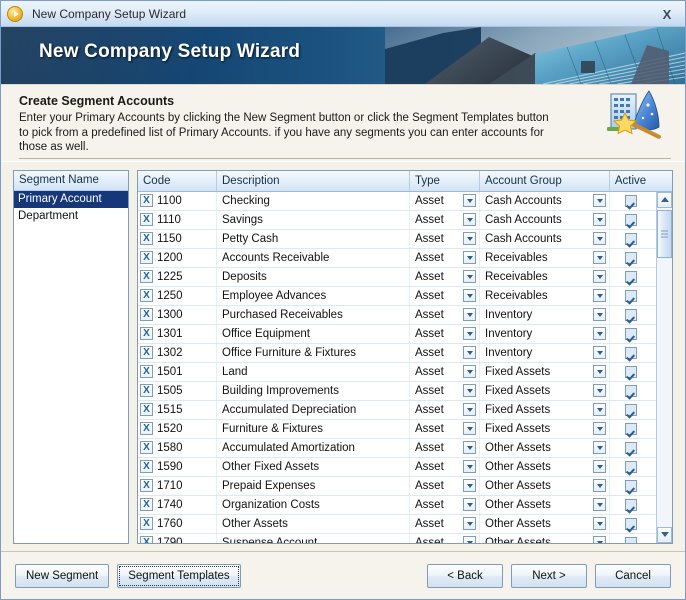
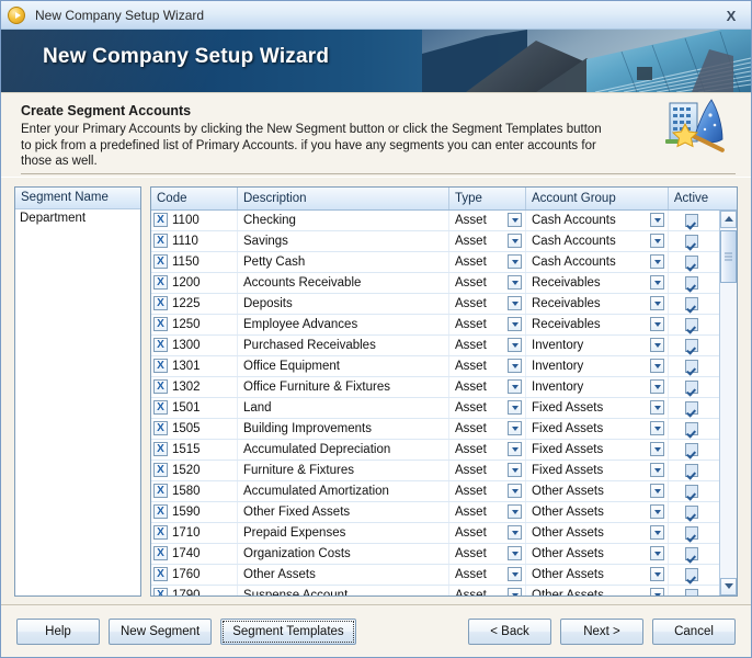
  New Company Setup Wizard
  X
  New Company Setup Wizard
  Create Segment Accounts
  Enter your Primary Accounts by clicking the New Segment button or click the Segment Templates button to pick from a predefined list of Primary Accounts. if you have any segments you can enter accounts for those as well.
  Segment Name
- Primary Account
  Department
  Code
  Description
  Type
  Account Group
  Active
  X
  1100
  Checking
  Asset
  Cash Accounts
  X
  1110
  Savings
  Asset
  Cash Accounts
  X
  1150
  Petty Cash
  Asset
  Cash Accounts
  X
  1200
  Accounts Receivable
  Asset
  Receivables
  X
  1225
  Deposits
  Asset
  Receivables
  X
  1250
  Employee Advances
  Asset
  Receivables
  X
  1300
  Purchased Receivables
  Asset
  Inventory
  X
  1301
  Office Equipment
  Asset
  Inventory
  X
  1302
  Office Furniture & Fixtures
  Asset
  Inventory
  X
  1501
  Land
  Asset
  Fixed Assets
  X
  1505
  Building Improvements
  Asset
  Fixed Assets
  X
  1515
  Accumulated Depreciation
  Asset
  Fixed Assets
  X
  1520
  Furniture & Fixtures
  Asset
  Fixed Assets
  X
  1580
  Accumulated Amortization
  Asset
  Other Assets
  X
  1590
  Other Fixed Assets
  Asset
  Other Assets
  X
  1710
  Prepaid Expenses
  Asset
  Other Assets
  X
  1740
  Organization Costs
  Asset
  Other Assets
  X
  1760
  Other Assets
  Asset
  Other Assets
+ Help
  New Segment
  Segment Templates
  < Back
  Next >
  Cancel
